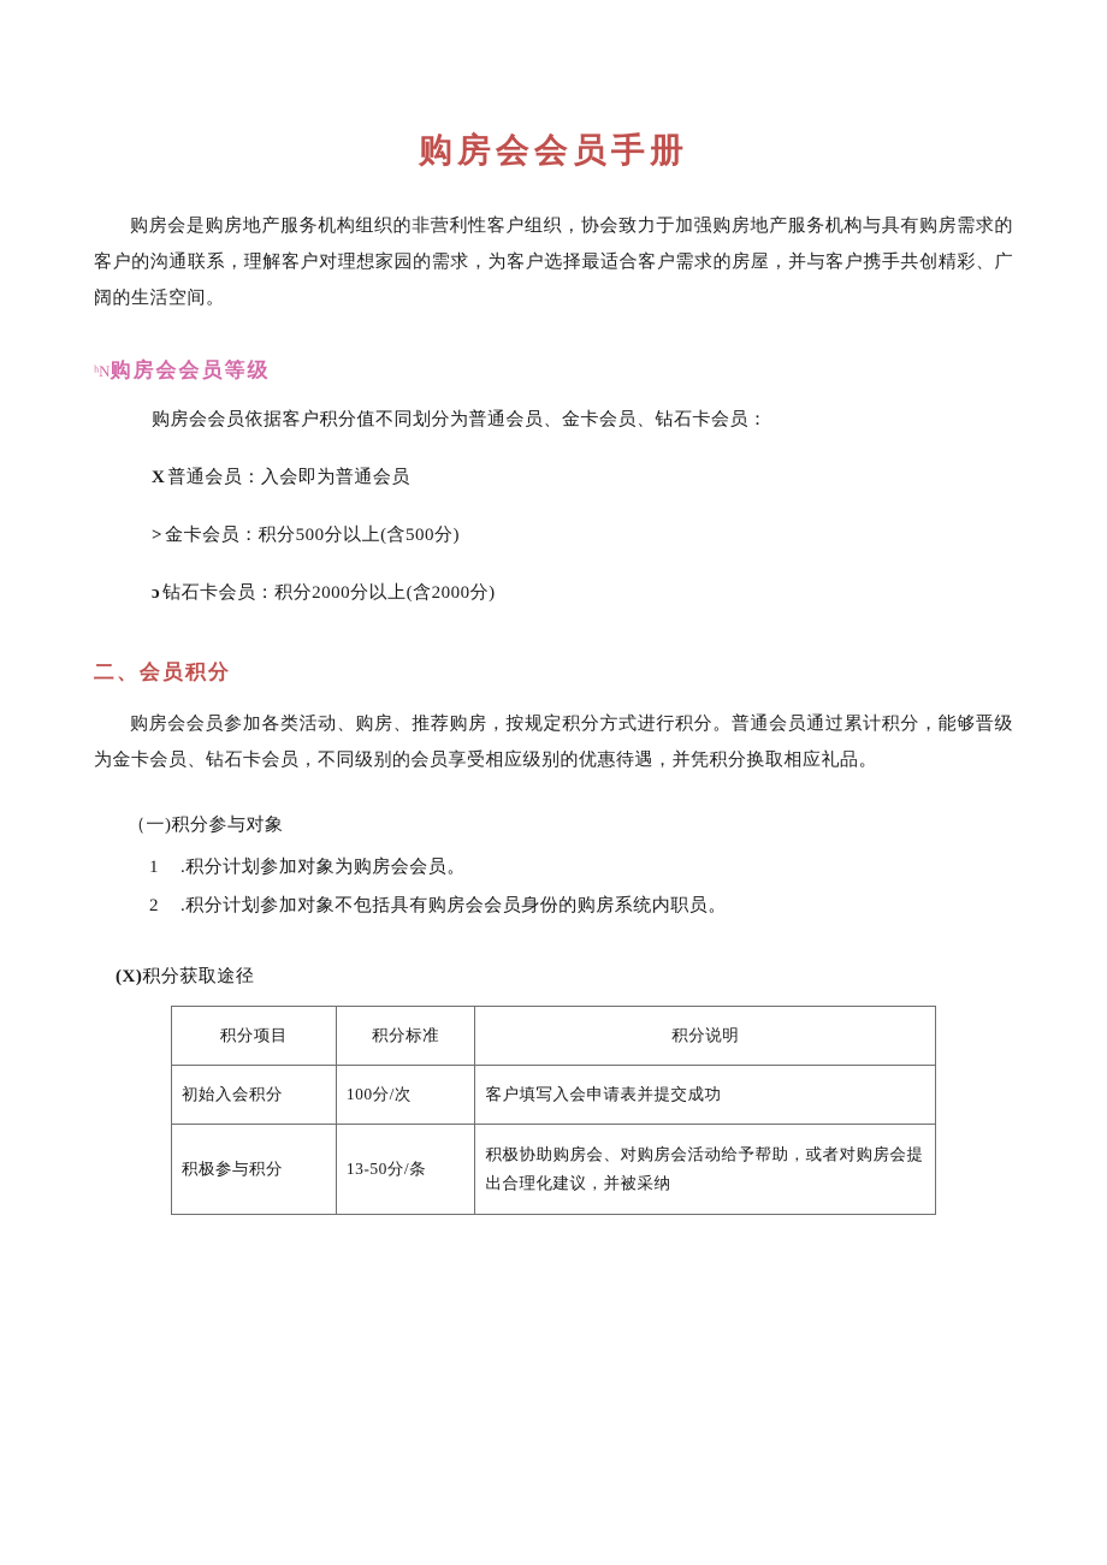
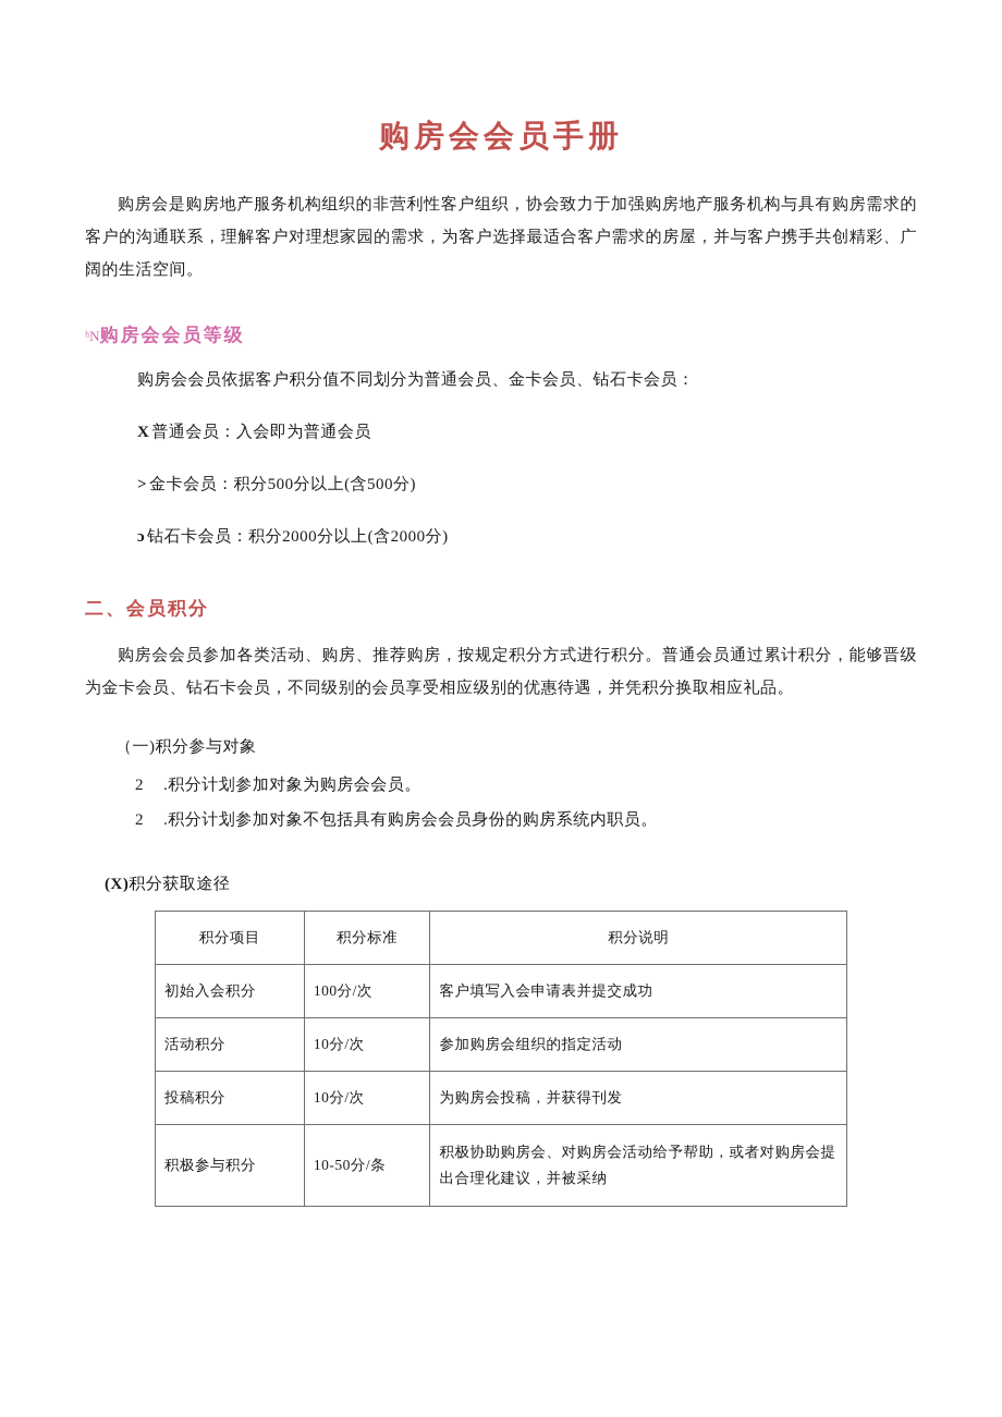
  购房会会员手册
  购房会是购房地产服务机构组织的非营利性客户组织，协会致力于加强购房地产服务机构与具有购房需求的客户的沟通联系，理解客户对理想家园的需求，为客户选择最适合客户需求的房屋，并与客户携手共创精彩、广阔的生活空间。
  ʰN购房会会员等级
  购房会会员依据客户积分值不同划分为普通会员、金卡会员、钻石卡会员：
  X 普通会员：入会即为普通会员
  > 金卡会员：积分500分以上(含500分)
  ɔ 钻石卡会员：积分2000分以上(含2000分)
  二、会员积分
  购房会会员参加各类活动、购房、推荐购房，按规定积分方式进行积分。普通会员通过累计积分，能够晋级为金卡会员、钻石卡会员，不同级别的会员享受相应级别的优惠待遇，并凭积分换取相应礼品。
  （一)积分参与对象
- 1 .积分计划参加对象为购房会会员。
+ 2 .积分计划参加对象为购房会会员。
  2 .积分计划参加对象不包括具有购房会会员身份的购房系统内职员。
  (X)积分获取途径
  积分项目	积分标准	积分说明
  初始入会积分	100分/次	客户填写入会申请表并提交成功
+ 活动积分	10分/次	参加购房会组织的指定活动
+ 投稿积分	10分/次	为购房会投稿，并获得刊发
- 积极参与积分	13-50分/条	积极协助购房会、对购房会活动给予帮助，或者对购房会提出合理化建议，并被采纳
+ 积极参与积分	10-50分/条	积极协助购房会、对购房会活动给予帮助，或者对购房会提出合理化建议，并被采纳
